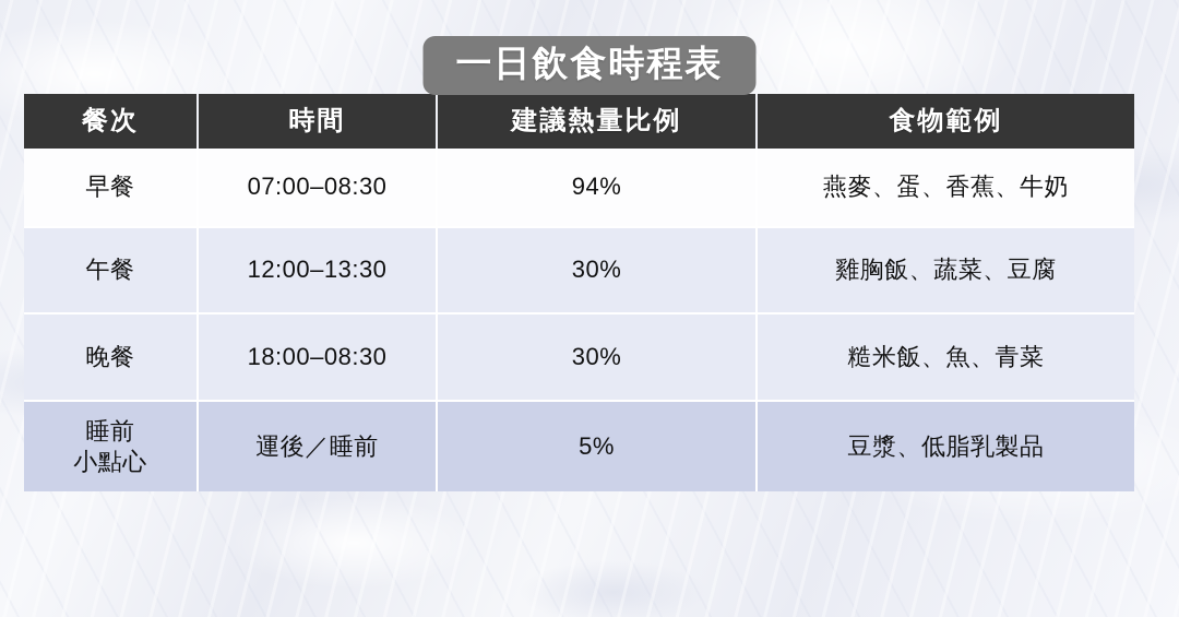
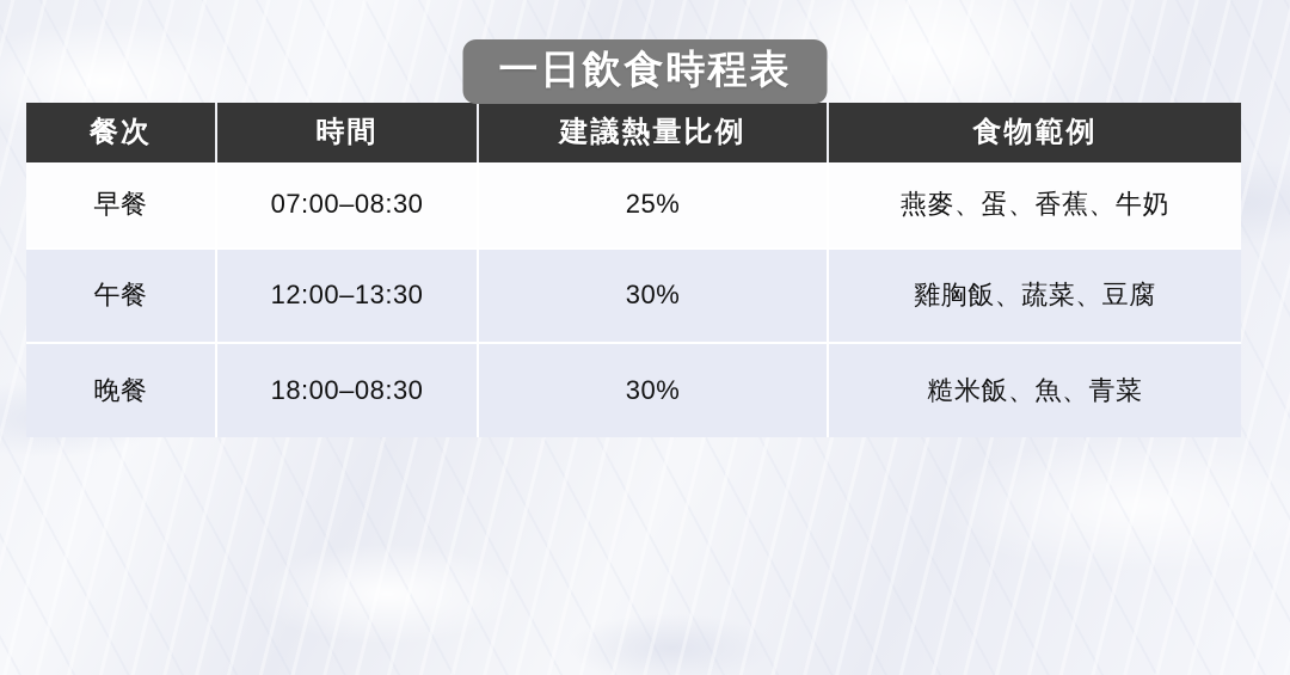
  一日飲食時程表
  餐次	時間	建議熱量比例	食物範例
- 早餐	07:00–08:30	94%	燕麥、蛋、香蕉、牛奶
+ 早餐	07:00–08:30	25%	燕麥、蛋、香蕉、牛奶
  午餐	12:00–13:30	30%	雞胸飯、蔬菜、豆腐
  晚餐	18:00–08:30	30%	糙米飯、魚、青菜
- 睡前 小點心	運後／睡前	5%	豆漿、低脂乳製品
